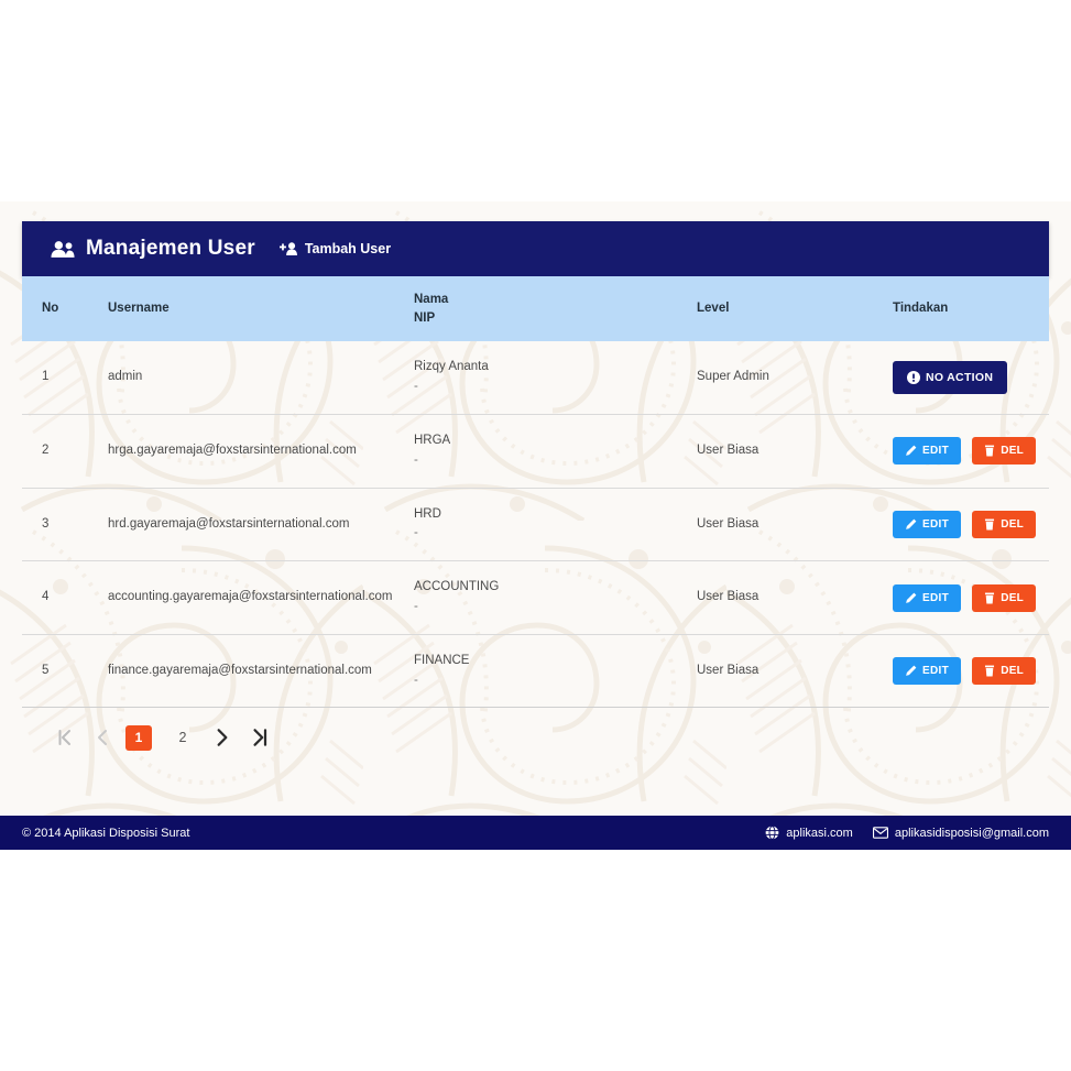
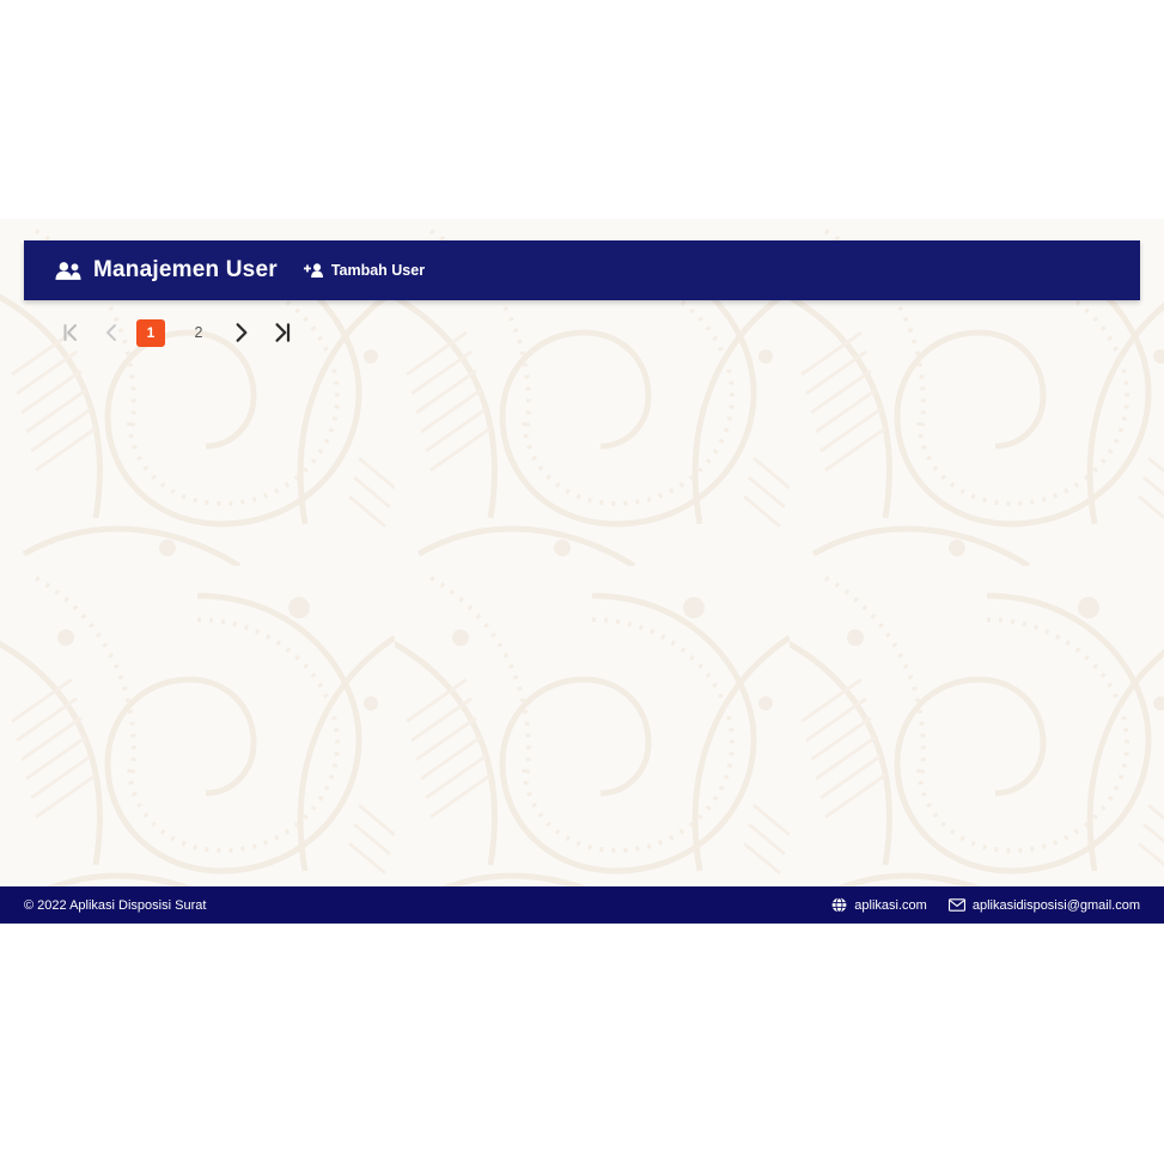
  Manajemen User
  Tambah User
- No	Username	Nama NIP	Level	Tindakan
- 1	admin	Rizqy Ananta -	Super Admin	NO ACTION
- 2	hrga.gayaremaja@foxstarsinternational.com	HRGA -	User Biasa	EDIT DEL
- 3	hrd.gayaremaja@foxstarsinternational.com	HRD -	User Biasa	EDIT DEL
- 4	accounting.gayaremaja@foxstarsinternational.com	ACCOUNTING -	User Biasa	EDIT DEL
- 5	finance.gayaremaja@foxstarsinternational.com	FINANCE -	User Biasa	EDIT DEL
  1
  2
- © 2014 Aplikasi Disposisi Surat
+ © 2022 Aplikasi Disposisi Surat
  aplikasi.com
  aplikasidisposisi@gmail.com
